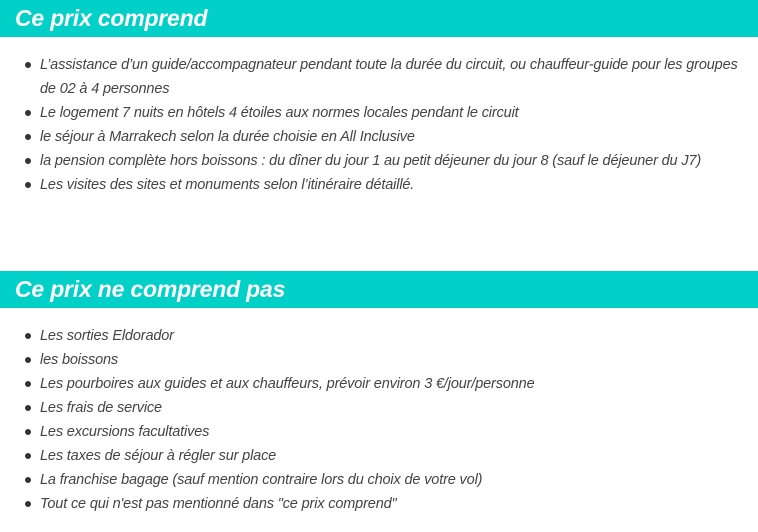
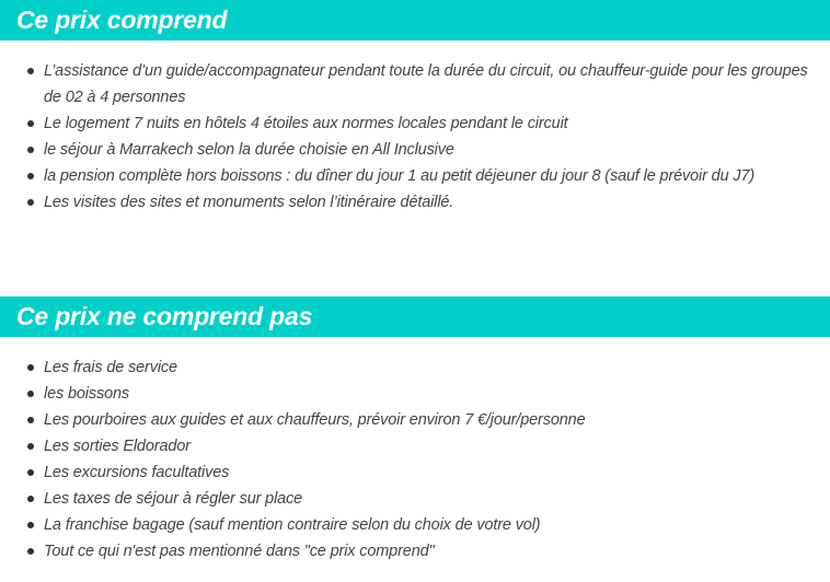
  Ce prix comprend
  L’assistance d’un guide/accompagnateur pendant toute la durée du circuit, ou chauffeur-guide pour les groupes de 02 à 4 personnes
  Le logement 7 nuits en hôtels 4 étoiles aux normes locales pendant le circuit
  le séjour à Marrakech selon la durée choisie en All Inclusive
- la pension complète hors boissons : du dîner du jour 1 au petit déjeuner du jour 8 (sauf le déjeuner du J7)
+ la pension complète hors boissons : du dîner du jour 1 au petit déjeuner du jour 8 (sauf le prévoir du J7)
  Les visites des sites et monuments selon l’itinéraire détaillé.
  Ce prix ne comprend pas
- Les sorties Eldorador
+ Les frais de service
  les boissons
- Les pourboires aux guides et aux chauffeurs, prévoir environ 3 €/jour/personne
+ Les pourboires aux guides et aux chauffeurs, prévoir environ 7 €/jour/personne
- Les frais de service
+ Les sorties Eldorador
  Les excursions facultatives
  Les taxes de séjour à régler sur place
- La franchise bagage (sauf mention contraire lors du choix de votre vol)
+ La franchise bagage (sauf mention contraire selon du choix de votre vol)
  Tout ce qui n'est pas mentionné dans "ce prix comprend"
